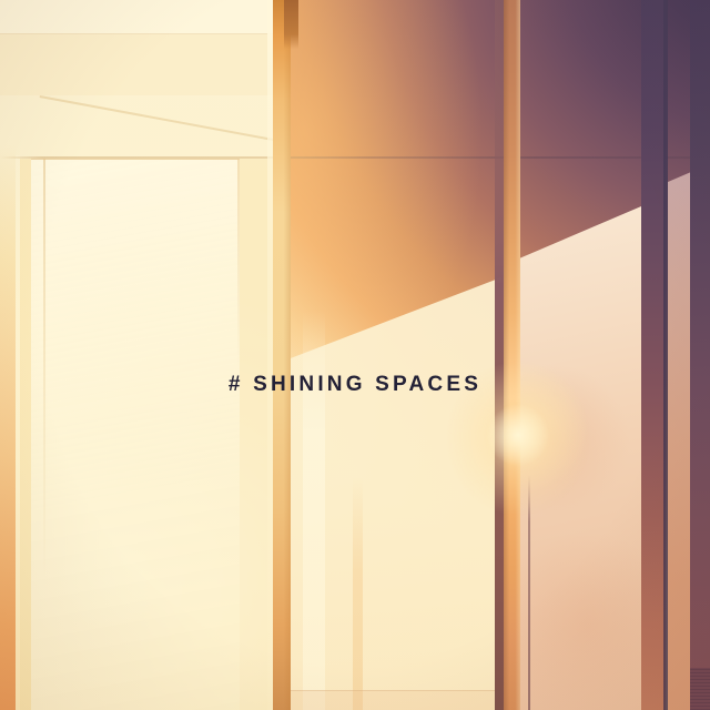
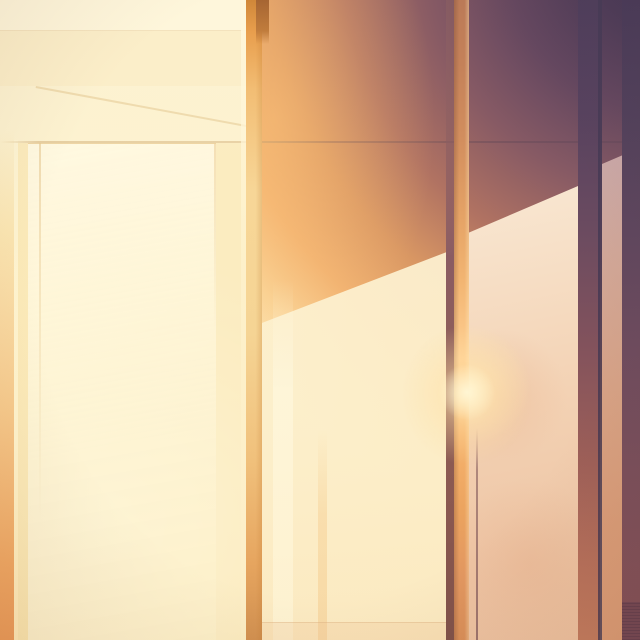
- # SHINING SPACES
